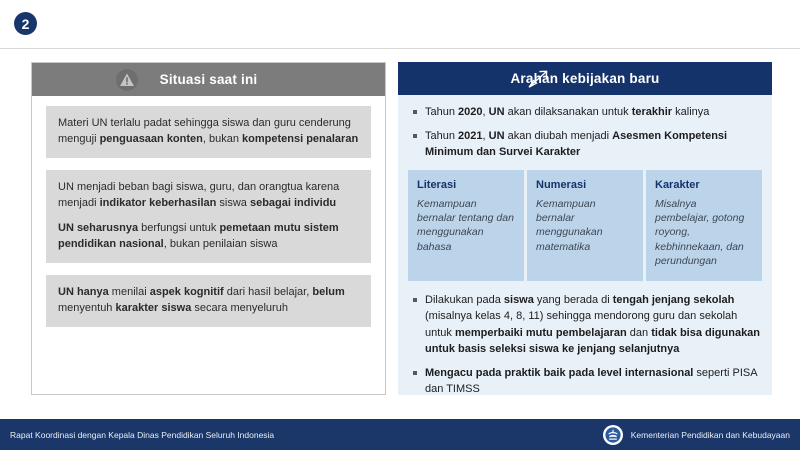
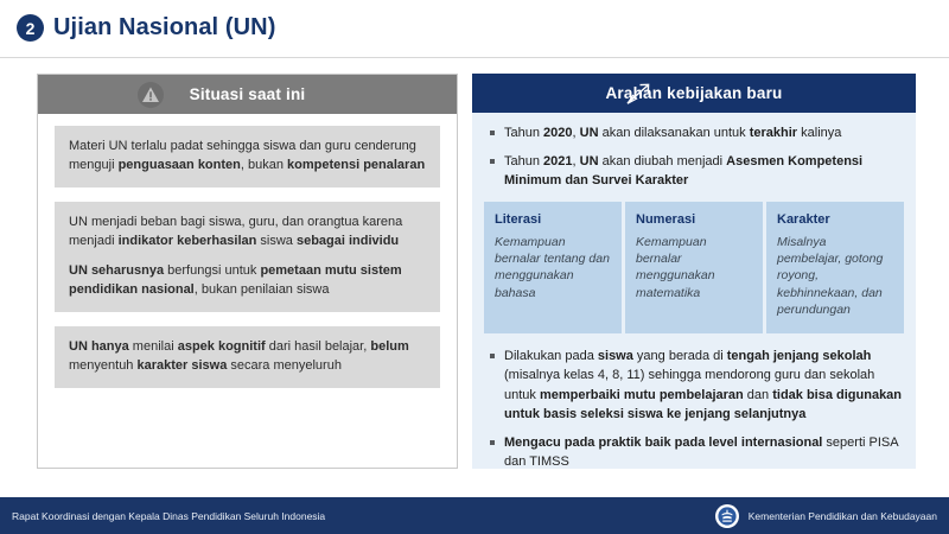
  2
+ Ujian Nasional (UN)
  Situasi saat ini
  Materi UN terlalu padat sehingga siswa dan guru cenderung menguji penguasaan konten, bukan kompetensi penalaran
  UN menjadi beban bagi siswa, guru, dan orangtua karena menjadi indikator keberhasilan siswa sebagai individu
  UN seharusnya berfungsi untuk pemetaan mutu sistem pendidikan nasional, bukan penilaian siswa
  UN hanya menilai aspek kognitif dari hasil belajar, belum menyentuh karakter siswa secara menyeluruh
  Araan kebijakan baru
  Tahun 2020, UN akan dilaksanakan untuk terakhir kalinya
  Tahun 2021, UN akan diubah menjadi Asesmen Kompetensi Minimum dan Survei Karakter
  Literasi
  Kemampuan bernalar tentang dan menggunakan bahasa
  Numerasi
  Kemampuan bernalar menggunakan matematika
  Karakter
  Misalnya pembelajar, gotong royong, kebhinnekaan, dan perundungan
  Dilakukan pada siswa yang berada di tengah jenjang sekolah (misalnya kelas 4, 8, 11) sehingga mendorong guru dan sekolah untuk memperbaiki mutu pembelajaran dan tidak bisa digunakan untuk basis seleksi siswa ke jenjang selanjutnya
  Mengacu pada praktik baik pada level internasional seperti PISA dan TIMSS
  Rapat Koordinasi dengan Kepala Dinas Pendidikan Seluruh Indonesia
  Kementerian Pendidikan dan Kebudayaan
